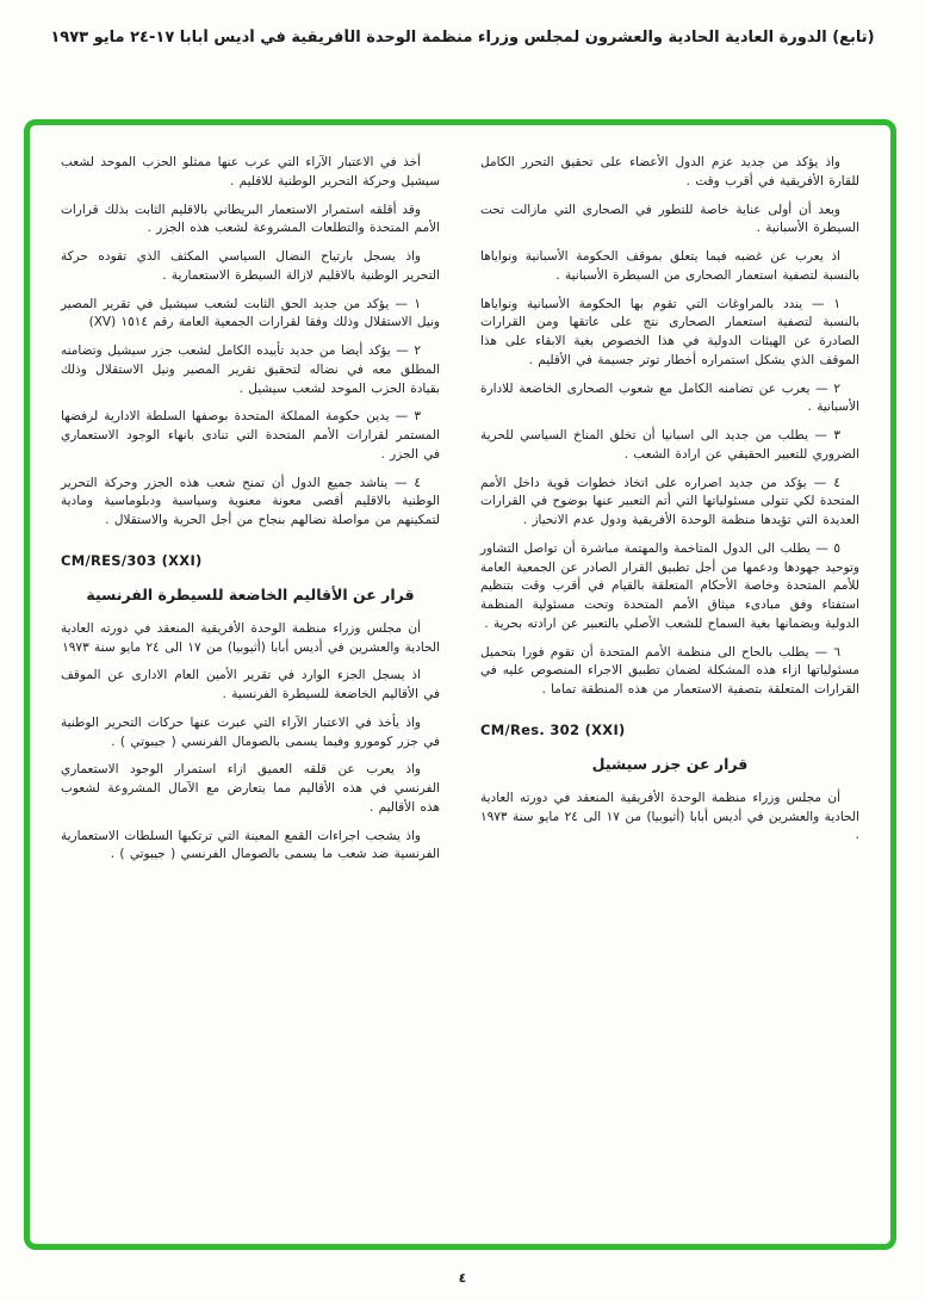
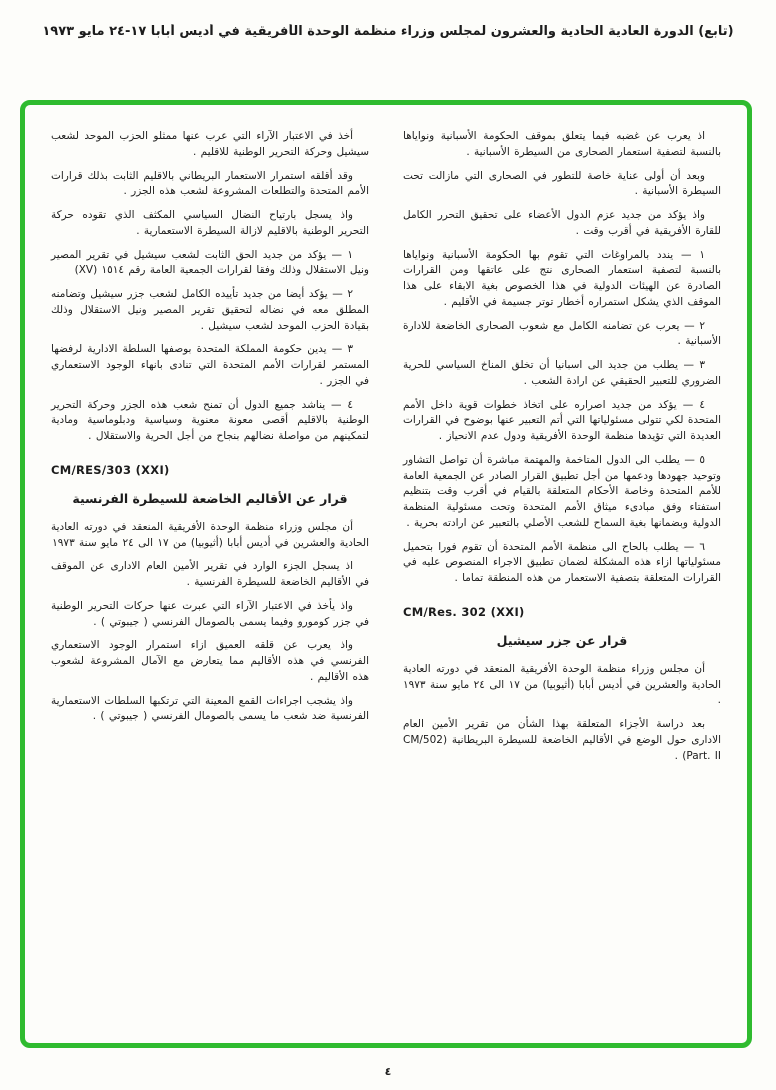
  (تابع) الدورة العادية الحادية والعشرون لمجلس وزراء منظمة الوحدة الأفريقية في أديس أبابا ١٧-٢٤ مايو ١٩٧٣
- واذ يؤكد من جديد عزم الدول الأعضاء على تحقيق التحرر الكامل للقارة الأفريقية في أقرب وقت .
+ اذ يعرب عن غضبه فيما يتعلق بموقف الحكومة الأسبانية ونواياها بالنسبة لتصفية استعمار الصحارى من السيطرة الأسبانية .
  وبعد أن أولى عناية خاصة للتطور في الصحارى التي مازالت تحت السيطرة الأسبانية .
- اذ يعرب عن غضبه فيما يتعلق بموقف الحكومة الأسبانية ونواياها بالنسبة لتصفية استعمار الصحارى من السيطرة الأسبانية .
+ واذ يؤكد من جديد عزم الدول الأعضاء على تحقيق التحرر الكامل للقارة الأفريقية في أقرب وقت .
  ١ — يندد بالمراوغات التي تقوم بها الحكومة الأسبانية ونواياها بالنسبة لتصفية استعمار الصحارى نتج على عاتقها ومن القرارات الصادرة عن الهيئات الدولية في هذا الخصوص بغية الابقاء على هذا الموقف الذي يشكل استمراره أخطار توتر جسيمة في الأقليم .
  ٢ — يعرب عن تضامنه الكامل مع شعوب الصحارى الخاضعة للادارة الأسبانية .
  ٣ — يطلب من جديد الى اسبانيا أن تخلق المناخ السياسي للحرية الضروري للتعبير الحقيقي عن ارادة الشعب .
  ٤ — يؤكد من جديد اصراره على اتخاذ خطوات قوية داخل الأمم المتحدة لكي تتولى مسئولياتها التي أتم التعبير عنها بوضوح في القرارات العديدة التي تؤيدها منظمة الوحدة الأفريقية ودول عدم الانحياز .
  ٥ — يطلب الى الدول المتاخمة والمهتمة مباشرة أن تواصل التشاور وتوحيد جهودها ودعمها من أجل تطبيق القرار الصادر عن الجمعية العامة للأمم المتحدة وخاصة الأحكام المتعلقة بالقيام في أقرب وقت بتنظيم استفتاء وفق مبادىء ميثاق الأمم المتحدة وتحت مسئولية المنظمة الدولية وبضمانها بغية السماح للشعب الأصلي بالتعبير عن ارادته بحرية .
  ٦ — يطلب بالحاح الى منظمة الأمم المتحدة أن تقوم فورا بتحميل مسئولياتها ازاء هذه المشكلة لضمان تطبيق الاجراء المنصوص عليه في القرارات المتعلقة بتصفية الاستعمار من هذه المنطقة تماما .
  CM/Res. 302 (XXI)
  قرار عن جزر سيشيل
  أن مجلس وزراء منظمة الوحدة الأفريقية المنعقد في دورته العادية الحادية والعشرين في أديس أبابا (أثيوبيا) من ١٧ الى ٢٤ مايو سنة ١٩٧٣ .
+ بعد دراسة الأجزاء المتعلقة بهذا الشأن من تقرير الأمين العام الادارى حول الوضع في الأقاليم الخاضعة للسيطرة البريطانية (CM/502 Part. II) .
  أخذ في الاعتبار الآراء التي عرب عنها ممثلو الحزب الموحد لشعب سيشيل وحركة التحرير الوطنية للاقليم .
  وقد أقلقه استمرار الاستعمار البريطاني بالاقليم الثابت بذلك قرارات الأمم المتحدة والتطلعات المشروعة لشعب هذه الجزر .
  واذ يسجل بارتياح النضال السياسي المكثف الذي تقوده حركة التحرير الوطنية بالاقليم لازالة السيطرة الاستعمارية .
  ١ — يؤكد من جديد الحق الثابت لشعب سيشيل في تقرير المصير ونيل الاستقلال وذلك وفقا لقرارات الجمعية العامة رقم ١٥١٤ (XV)
  ٢ — يؤكد أيضا من جديد تأييده الكامل لشعب جزر سيشيل وتضامنه المطلق معه في نضاله لتحقيق تقرير المصير ونيل الاستقلال وذلك بقيادة الحزب الموحد لشعب سيشيل .
  ٣ — يدين حكومة المملكة المتحدة بوصفها السلطة الادارية لرفضها المستمر لقرارات الأمم المتحدة التي تنادى بانهاء الوجود الاستعماري في الجزر .
  ٤ — يناشد جميع الدول أن تمنح شعب هذه الجزر وحركة التحرير الوطنية بالاقليم أقصى معونة معنوية وسياسية ودبلوماسية ومادية لتمكينهم من مواصلة نضالهم بنجاح من أجل الحرية والاستقلال .
  CM/RES/303 (XXI)
  قرار عن الأقاليم الخاضعة للسيطرة الفرنسية
  أن مجلس وزراء منظمة الوحدة الأفريقية المنعقد في دورته العادية الحادية والعشرين في أديس أبابا (أثيوبيا) من ١٧ الى ٢٤ مايو سنة ١٩٧٣
  اذ يسجل الجزء الوارد في تقرير الأمين العام الادارى عن الموقف في الأقاليم الخاضعة للسيطرة الفرنسية .
  واذ يأخذ في الاعتبار الآراء التي عبرت عنها حركات التحرير الوطنية في جزر كومورو وفيما يسمى بالصومال الفرنسي ( جيبوتي ) .
  واذ يعرب عن قلقه العميق ازاء استمرار الوجود الاستعماري الفرنسي في هذه الأقاليم مما يتعارض مع الآمال المشروعة لشعوب هذه الأقاليم .
  واذ يشجب اجراءات القمع المعينة التي ترتكبها السلطات الاستعمارية الفرنسية ضد شعب ما يسمى بالصومال الفرنسي ( جيبوتي ) .
  ٤
